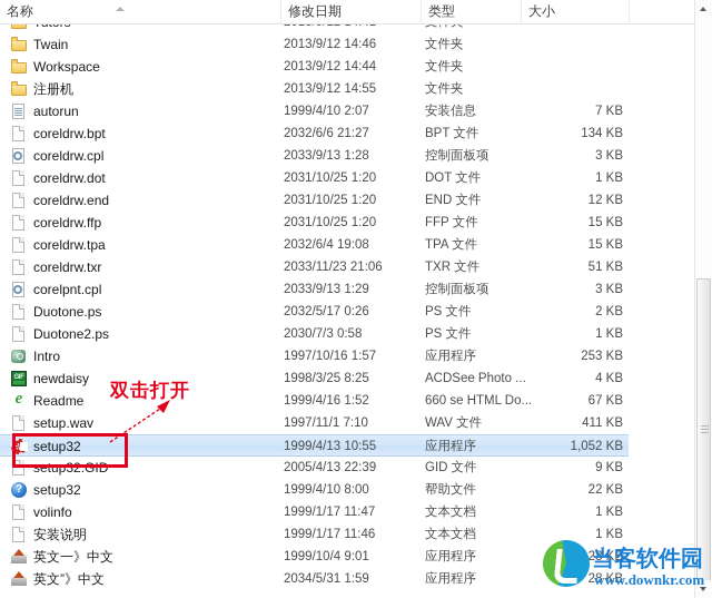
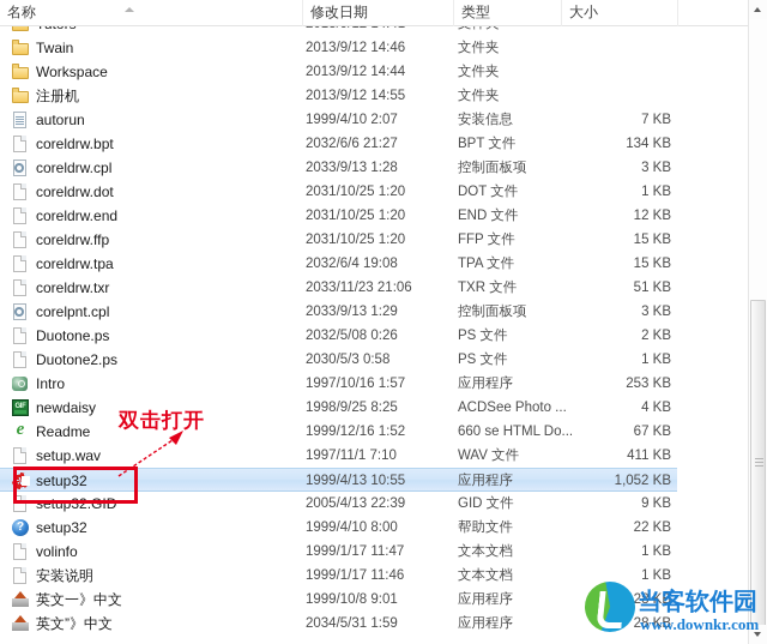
  名称
  修改日期
  类型
  大小
  Twain
  2013/9/12 14:46
  文件夹
  Workspace
  2013/9/12 14:44
  文件夹
  注册机
  2013/9/12 14:55
  文件夹
  autorun
  1999/4/10 2:07
  安装信息
  7 KB
  coreldrw.bpt
  2032/6/6 21:27
  BPT 文件
  134 KB
  coreldrw.cpl
  2033/9/13 1:28
  控制面板项
  3 KB
  coreldrw.dot
  2031/10/25 1:20
  DOT 文件
  1 KB
  coreldrw.end
  2031/10/25 1:20
  END 文件
  12 KB
  coreldrw.ffp
  2031/10/25 1:20
  FFP 文件
  15 KB
  coreldrw.tpa
  2032/6/4 19:08
  TPA 文件
  15 KB
  coreldrw.txr
  2033/11/23 21:06
  TXR 文件
  51 KB
  corelpnt.cpl
  2033/9/13 1:29
  控制面板项
  3 KB
  Duotone.ps
- 2032/5/17 0:26
+ 2032/5/08 0:26
  PS 文件
  2 KB
  Duotone2.ps
- 2030/7/3 0:58
+ 2030/5/3 0:58
  PS 文件
  1 KB
  Intro
  1997/10/16 1:57
  应用程序
  253 KB
  newdaisy
- 1998/3/25 8:25
+ 1998/9/25 8:25
  ACDSee Photo ...
  4 KB
  Readme
- 1999/4/16 1:52
+ 1999/12/16 1:52
  660 se HTML Do...
  67 KB
  setup.wav
  1997/11/1 7:10
  WAV 文件
  411 KB
  setup32
  1999/4/13 10:55
  应用程序
  1,052 KB
  setup32.GID
  2005/4/13 22:39
  GID 文件
  9 KB
  setup32
  1999/4/10 8:00
  帮助文件
  22 KB
  volinfo
  1999/1/17 11:47
  文本文档
  1 KB
  安装说明
  1999/1/17 11:46
  文本文档
  1 KB
  英文一》中文
- 1999/10/4 9:01
+ 1999/10/8 9:01
  应用程序
  28 KB
  英文”》中文
  2034/5/31 1:59
  应用程序
  28 KB
  双击打开
  当客软件园
  www.downkr.com
